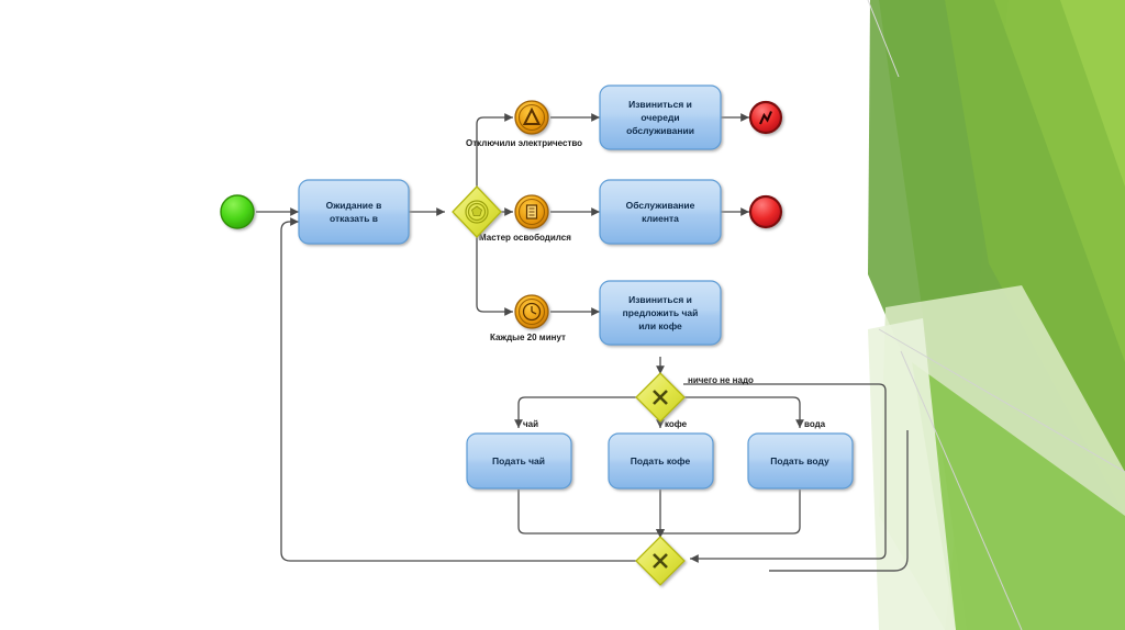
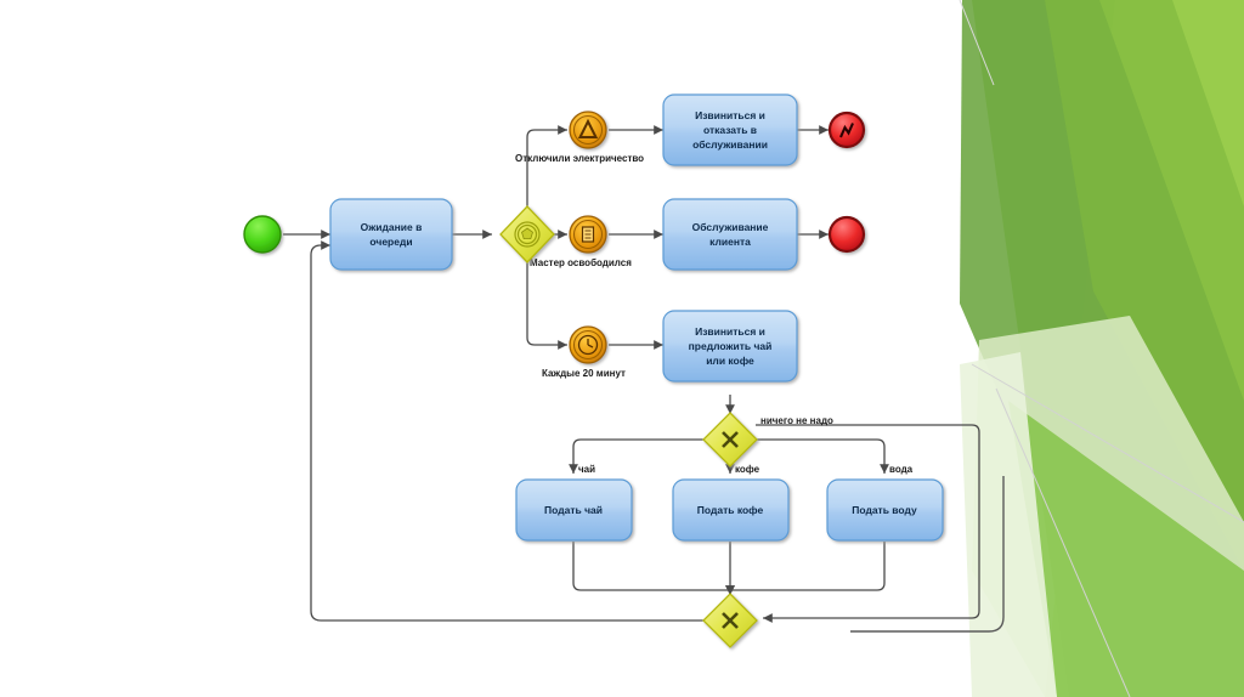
  Отключили электричество
  Мастер освободился
  Каждые 20 минут
  ничего не надо
  чай
  кофе
  вода
  Ожидание в
- отказать в
+ очереди
  Извиниться и
- очереди
+ отказать в
  обслуживании
  Обслуживание
  клиента
  Извиниться и
  предложить чай
  или кофе
  Подать чай
  Подать кофе
  Подать воду
